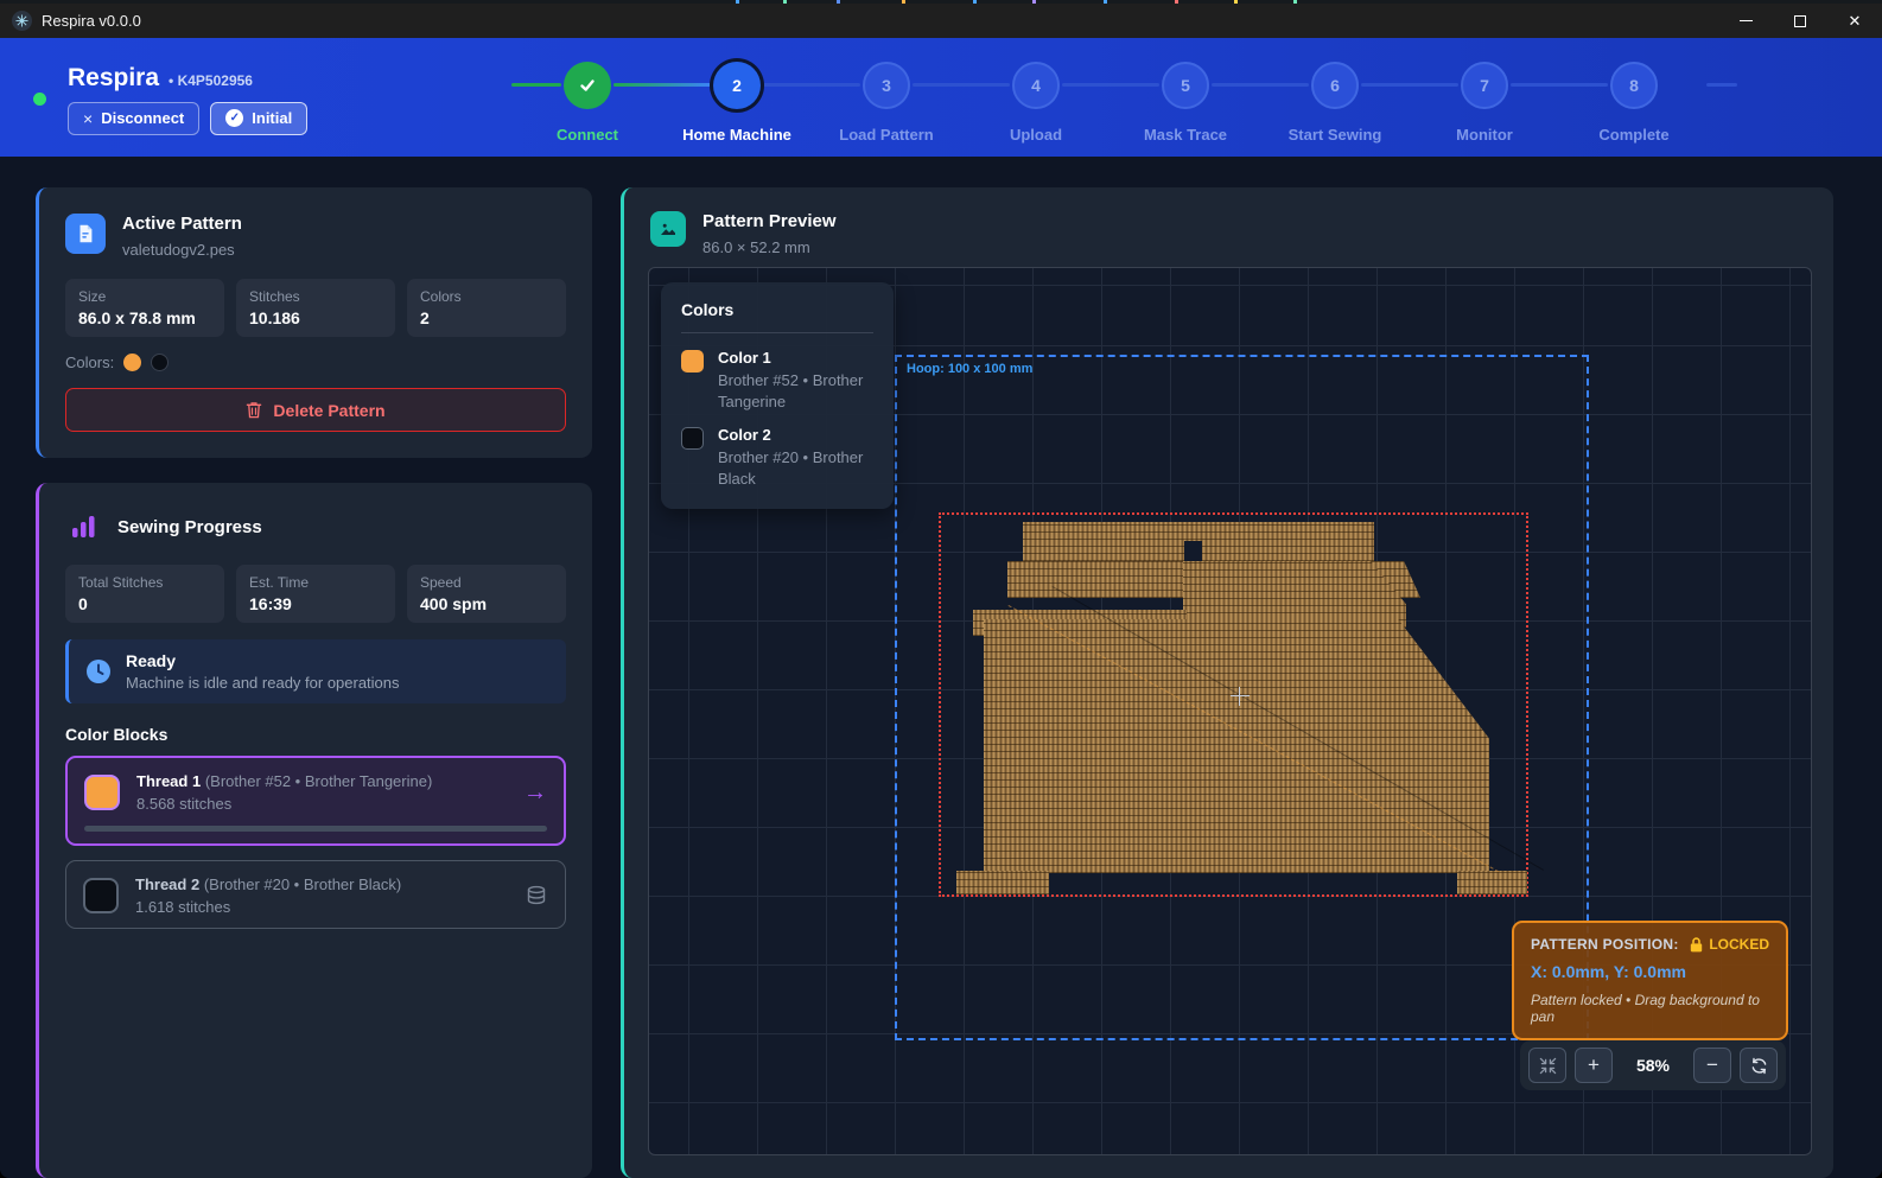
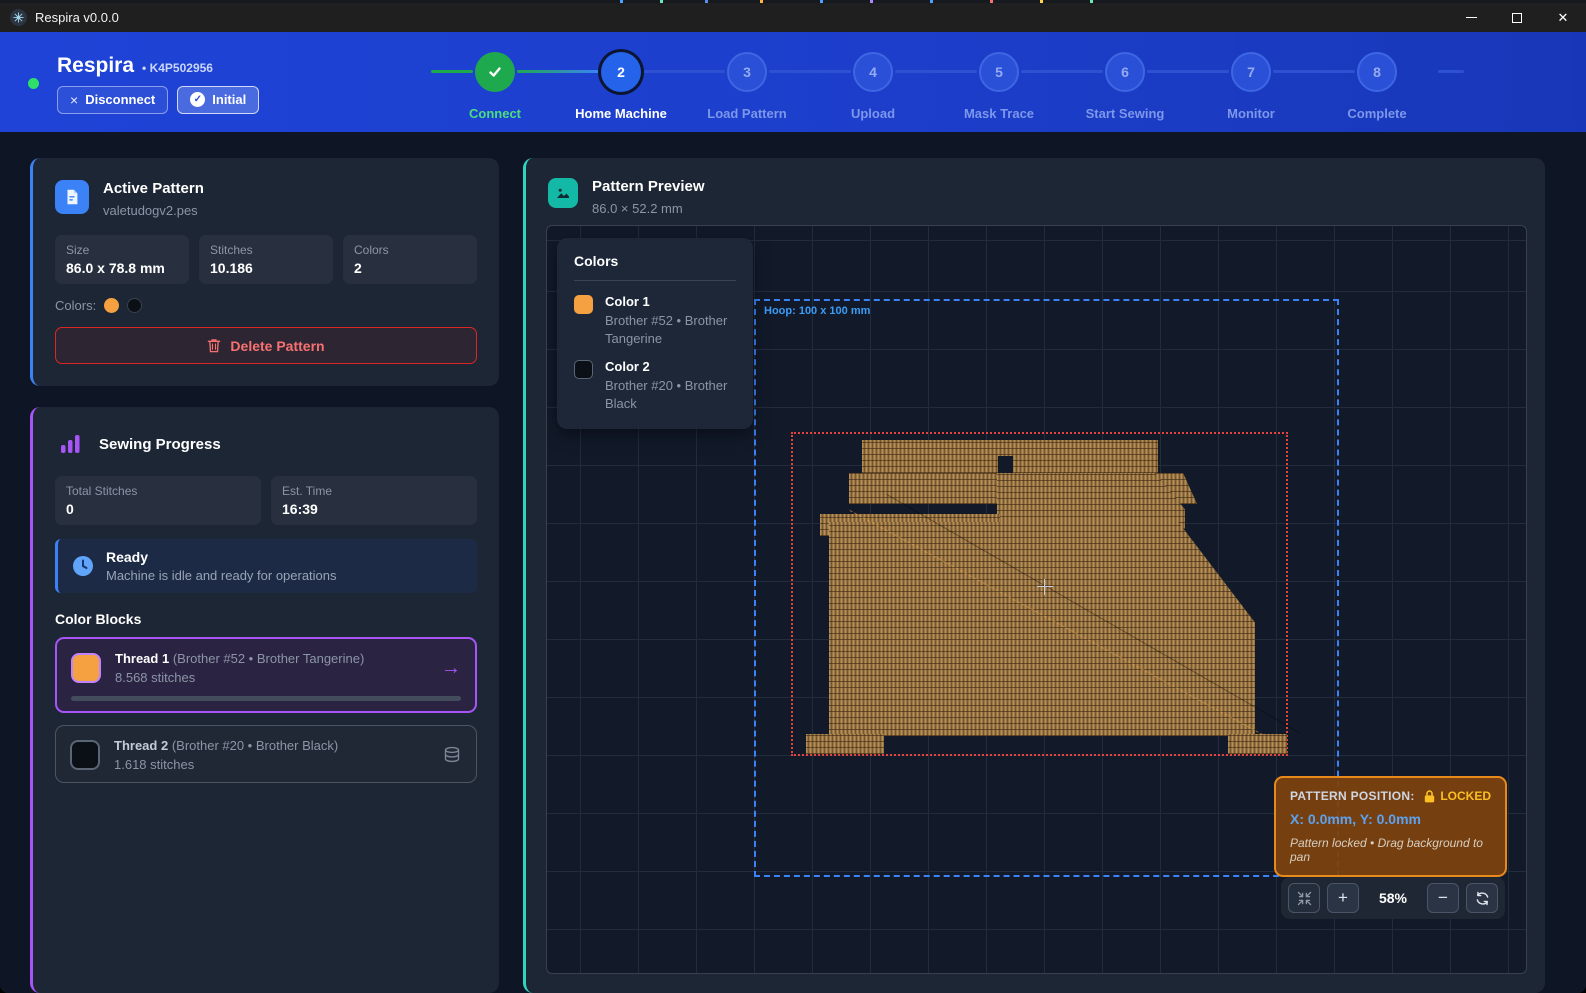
  Respira v0.0.0
  ✕
  Respira
  • K4P502956
  ×
  Disconnect
  ✓
  Initial
  Connect
  2
  Home Machine
  3
  Load Pattern
  4
  Upload
  5
  Mask Trace
  6
  Start Sewing
  7
  Monitor
  8
  Complete
  Active Pattern
  valetudogv2.pes
  Size
  86.0 x 78.8 mm
  Stitches
  10.186
  Colors
  2
  Colors:
  Delete Pattern
  Sewing Progress
  Total Stitches
  0
  Est. Time
  16:39
- Speed
- 400 spm
  Ready
  Machine is idle and ready for operations
  Color Blocks
  Thread 1 (Brother #52 • Brother Tangerine)
  8.568 stitches
  →
  Thread 2 (Brother #20 • Brother Black)
  1.618 stitches
  Pattern Preview
  86.0 × 52.2 mm
  Hoop: 100 x 100 mm
  Colors
  Color 1
  Brother #52 • Brother Tangerine
  Color 2
  Brother #20 • Brother Black
  PATTERN POSITION:
  LOCKED
  X: 0.0mm, Y: 0.0mm
  Pattern locked • Drag background to pan
  +
  58%
  −
